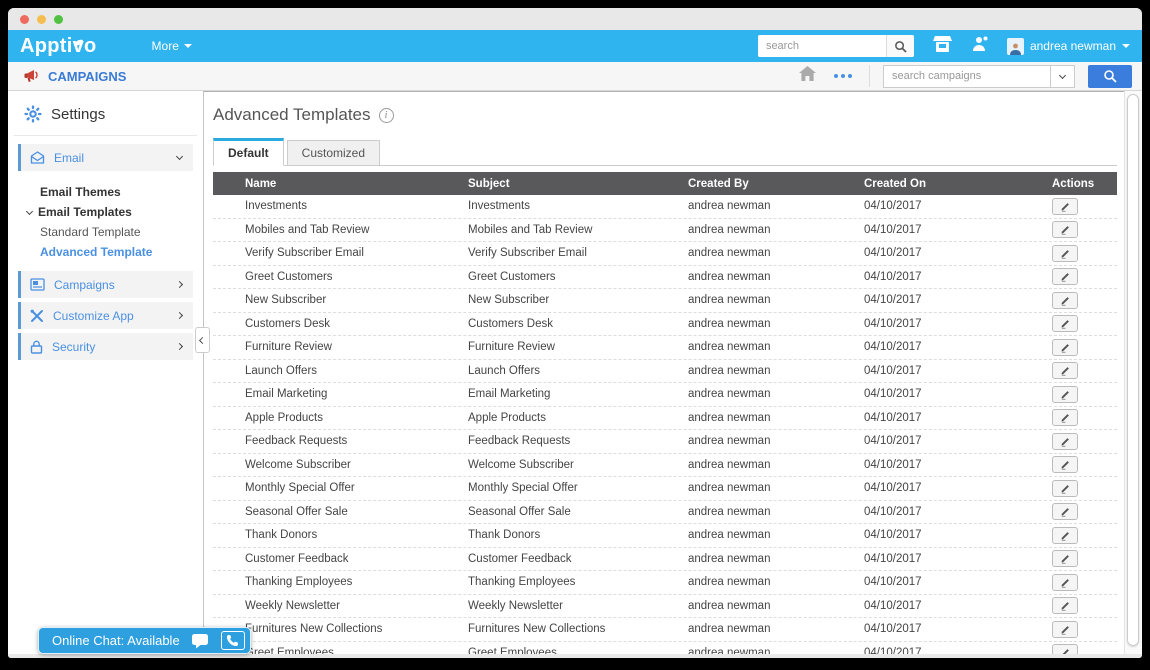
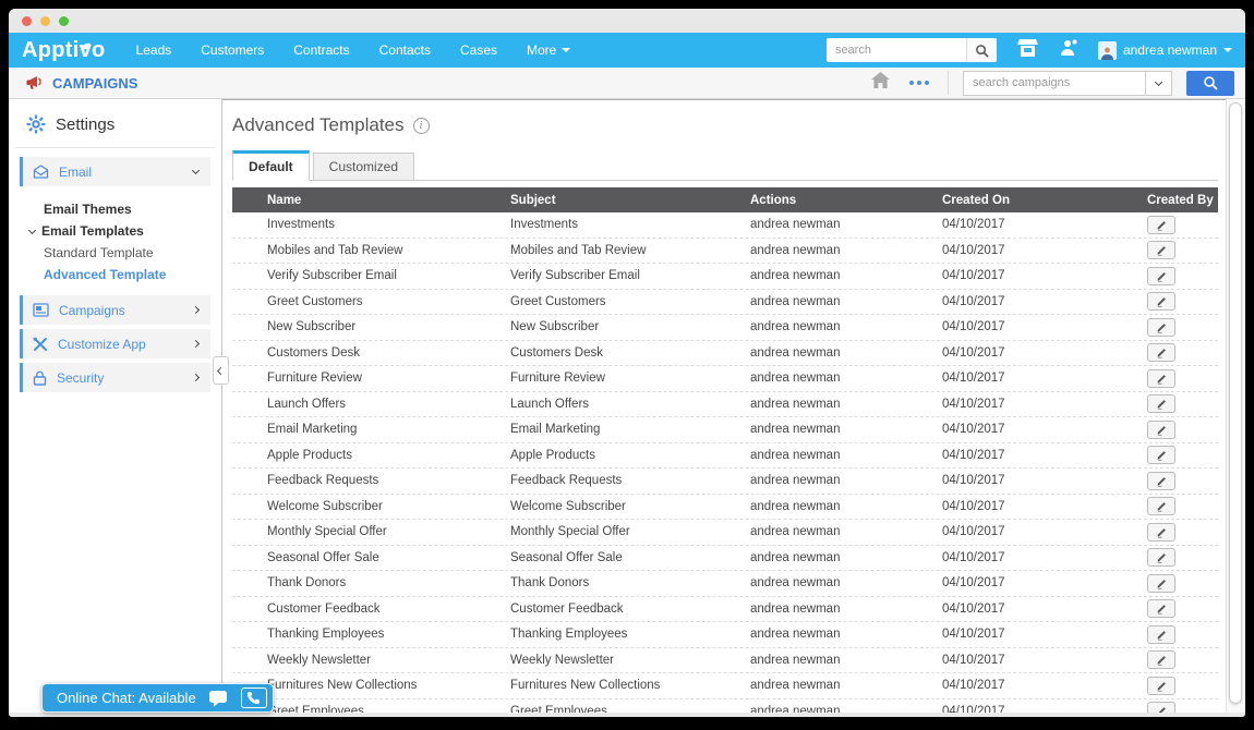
  Apptivo
+ Leads
+ Customers
+ Contracts
+ Contacts
+ Cases
  More
  search
  andrea newman
  CAMPAIGNS
  search campaigns
  Settings
  Email
  Email Themes
  Email Templates
  Standard Template
  Advanced Template
  Campaigns
  Customize App
  Security
  Advanced Templates
  i
  Default
  Customized
  Name
  Subject
- Created By
+ Actions
  Created On
- Actions
+ Created By
  Investments
  Investments
  andrea newman
  04/10/2017
  Mobiles and Tab Review
  Mobiles and Tab Review
  andrea newman
  04/10/2017
  Verify Subscriber Email
  Verify Subscriber Email
  andrea newman
  04/10/2017
  Greet Customers
  Greet Customers
  andrea newman
  04/10/2017
  New Subscriber
  New Subscriber
  andrea newman
  04/10/2017
  Customers Desk
  Customers Desk
  andrea newman
  04/10/2017
  Furniture Review
  Furniture Review
  andrea newman
  04/10/2017
  Launch Offers
  Launch Offers
  andrea newman
  04/10/2017
  Email Marketing
  Email Marketing
  andrea newman
  04/10/2017
  Apple Products
  Apple Products
  andrea newman
  04/10/2017
  Feedback Requests
  Feedback Requests
  andrea newman
  04/10/2017
  Welcome Subscriber
  Welcome Subscriber
  andrea newman
  04/10/2017
  Monthly Special Offer
  Monthly Special Offer
  andrea newman
  04/10/2017
  Seasonal Offer Sale
  Seasonal Offer Sale
  andrea newman
  04/10/2017
  Thank Donors
  Thank Donors
  andrea newman
  04/10/2017
  Customer Feedback
  Customer Feedback
  andrea newman
  04/10/2017
  Thanking Employees
  Thanking Employees
  andrea newman
  04/10/2017
  Weekly Newsletter
  Weekly Newsletter
  andrea newman
  04/10/2017
  urnitures New Collections
  Furnitures New Collections
  andrea newman
  04/10/2017
  Greet Employees
  Greet Employees
  andrea newman
  04/10/2017
  Online Chat: Available
